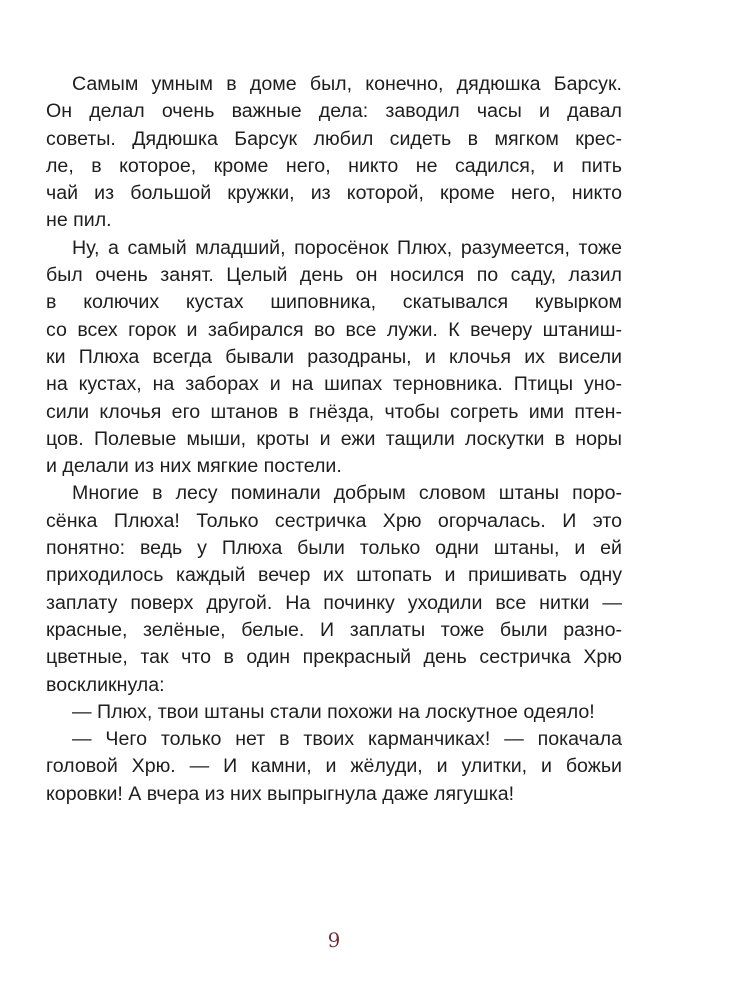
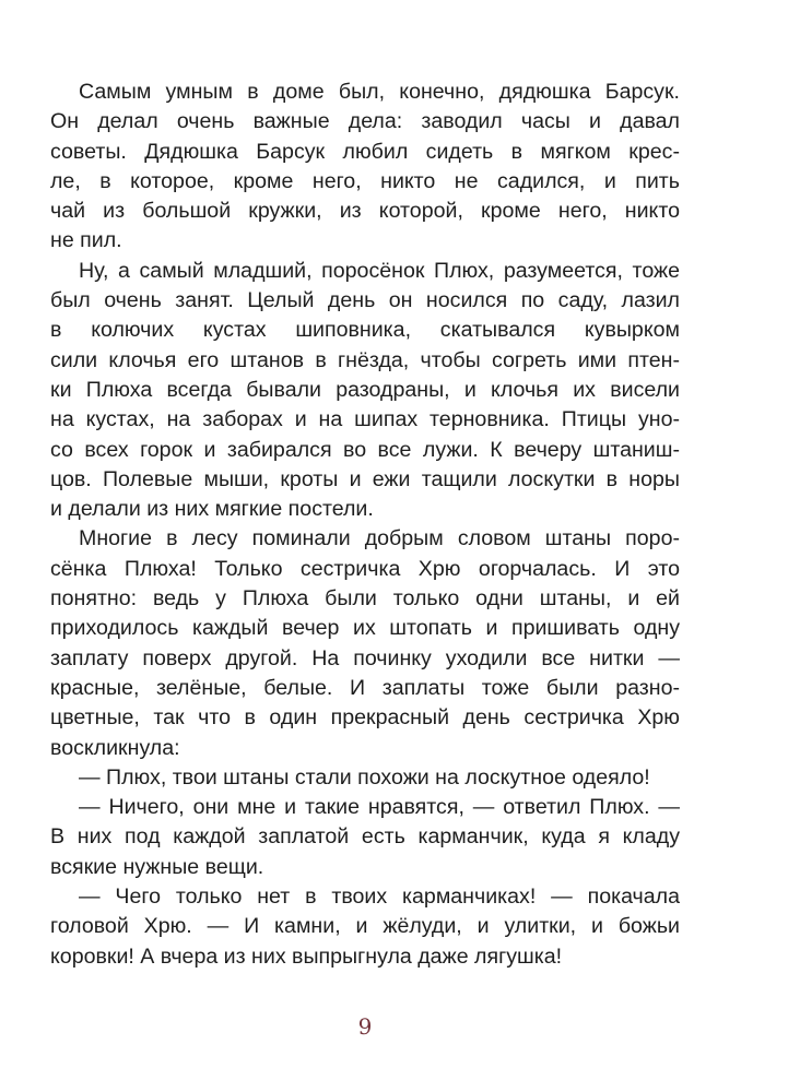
  Самым умным в доме был, конечно, дядюшка Барсук.
  Он делал очень важные дела: заводил часы и давал
  советы. Дядюшка Барсук любил сидеть в мягком крес-
  ле, в которое, кроме него, никто не садился, и пить
  чай из большой кружки, из которой, кроме него, никто
  не пил.
  Ну, а самый младший, поросёнок Плюх, разумеется, тоже
  был очень занят. Целый день он носился по саду, лазил
  в колючих кустах шиповника, скатывался кувырком
- со всех горок и забирался во все лужи. К вечеру штаниш-
+ сили клочья его штанов в гнёзда, чтобы согреть ими птен-
  ки Плюха всегда бывали разодраны, и клочья их висели
  на кустах, на заборах и на шипах терновника. Птицы уно-
- сили клочья его штанов в гнёзда, чтобы согреть ими птен-
+ со всех горок и забирался во все лужи. К вечеру штаниш-
  цов. Полевые мыши, кроты и ежи тащили лоскутки в норы
  и делали из них мягкие постели.
  Многие в лесу поминали добрым словом штаны поро-
  сёнка Плюха! Только сестричка Хрю огорчалась. И это
  понятно: ведь у Плюха были только одни штаны, и ей
  приходилось каждый вечер их штопать и пришивать одну
  заплату поверх другой. На починку уходили все нитки —
  красные, зелёные, белые. И заплаты тоже были разно-
  цветные, так что в один прекрасный день сестричка Хрю
  воскликнула:
  — Плюх, твои штаны стали похожи на лоскутное одеяло!
+ — Ничего, они мне и такие нравятся, — ответил Плюх. —
+ В них под каждой заплатой есть карманчик, куда я кладу
+ всякие нужные вещи.
  — Чего только нет в твоих карманчиках! — покачала
  головой Хрю. — И камни, и жёлуди, и улитки, и божьи
  коровки! А вчера из них выпрыгнула даже лягушка!
  9
